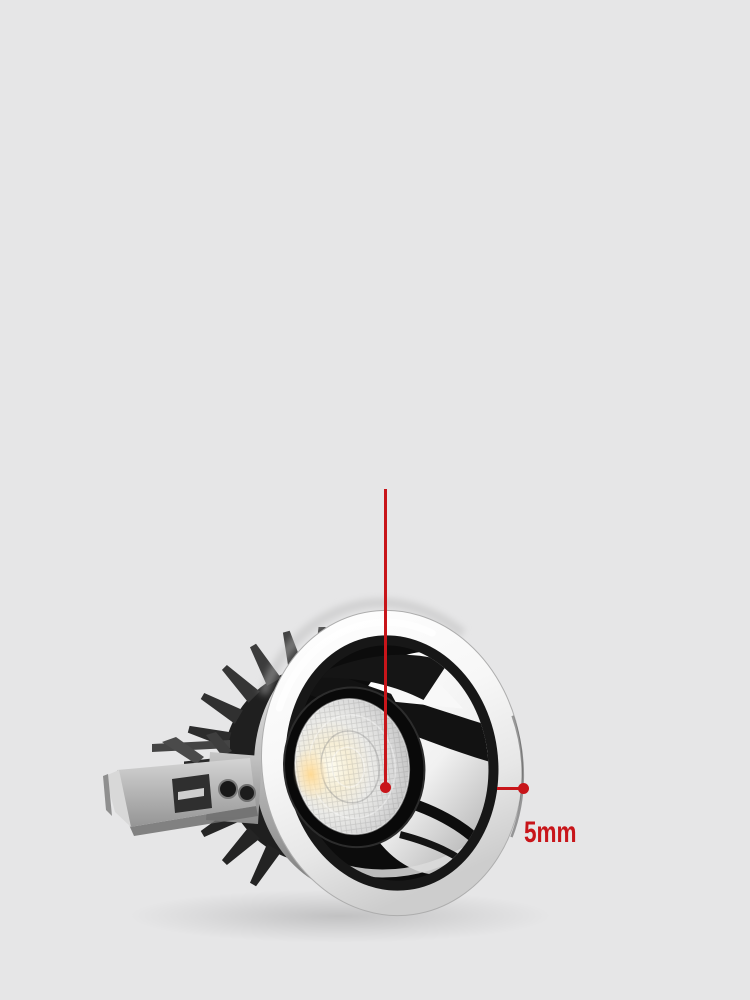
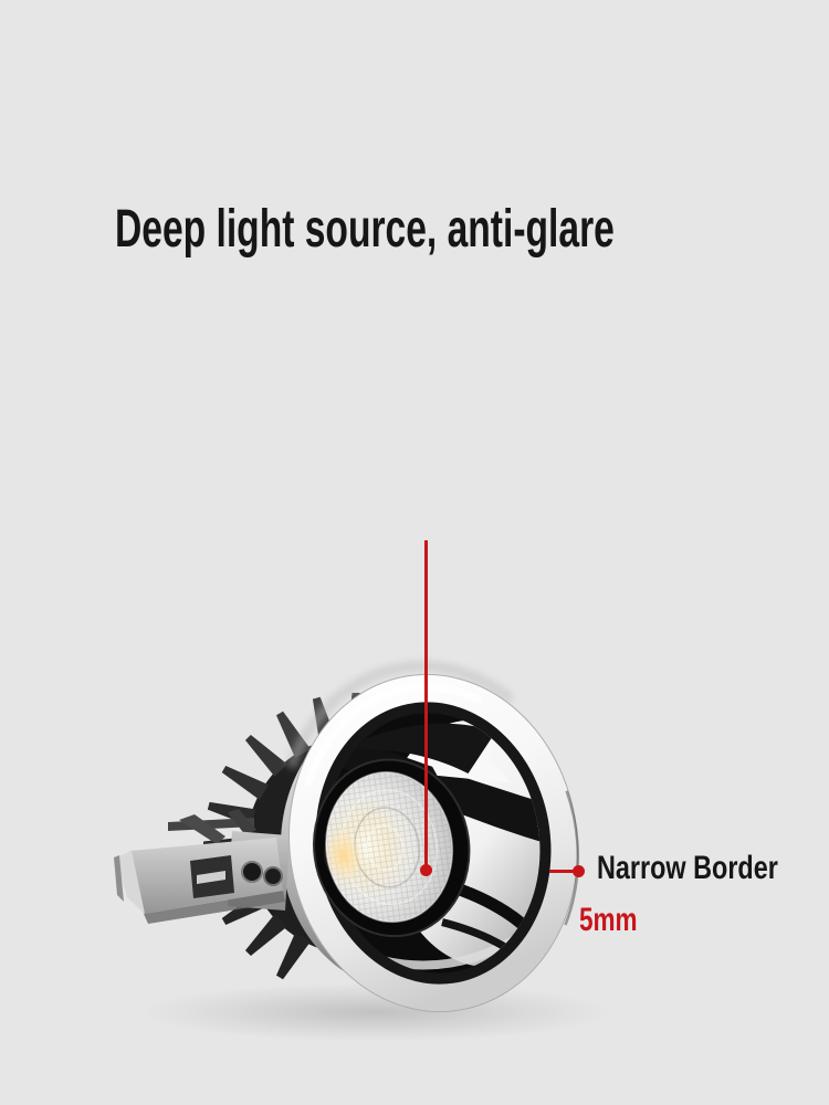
+ Deep light source, anti-glare
+ Narrow Border
  5mm
